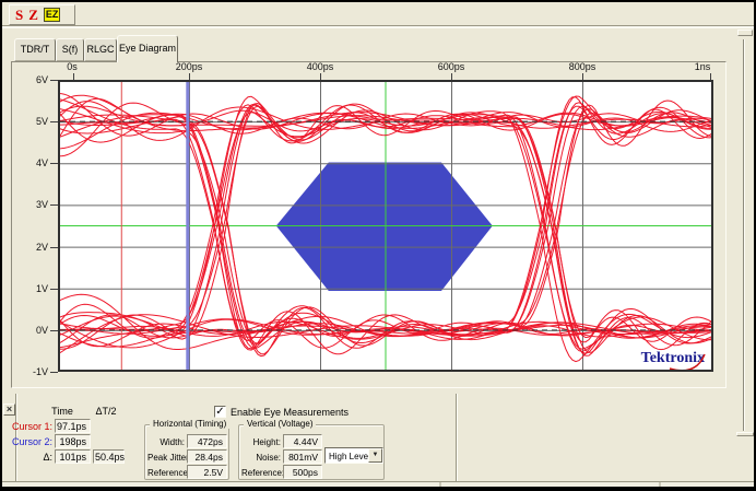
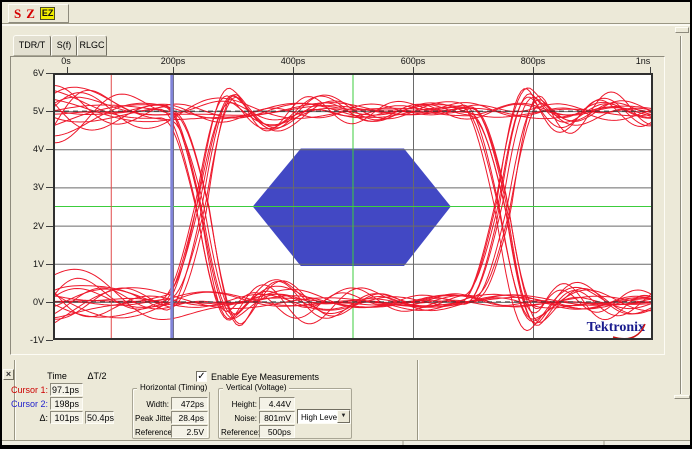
  S
  Z
  EZ
  TDR/T
  S(f)
  RLGC
- Eye Diagram
  0s
  200ps
  400ps
  600ps
  800ps
  1ns
  6V
  5V
  4V
  3V
  2V
  1V
  0V
  -1V
  Tektronix
  ×
  Time
  ΔT/2
  Cursor 1:
  97.1ps
  Cursor 2:
  198ps
  Δ:
  101ps
  50.4ps
  ✓
  Enable Eye Measurements
  Horizontal (Timing)
  Width:
  472ps
  Peak Jitte
  28.4ps
  Reference
  2.5V
  Vertical (Voltage)
  Height:
  4.44V
  Noise:
  801mV
  Reference
  500ps
  High Leve
